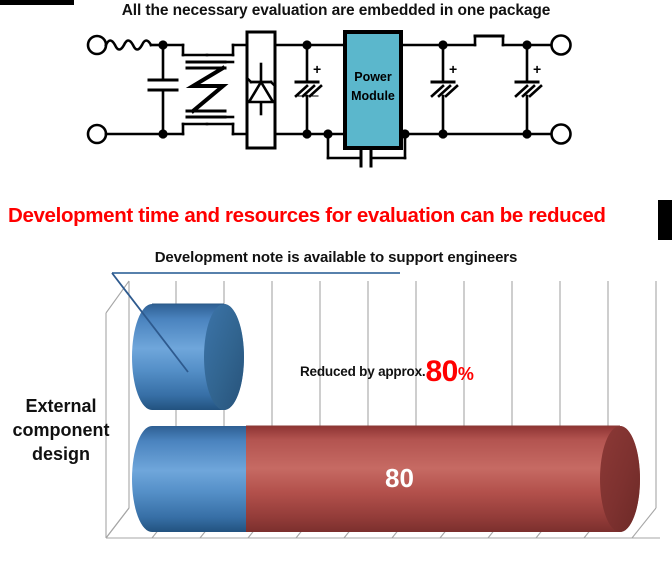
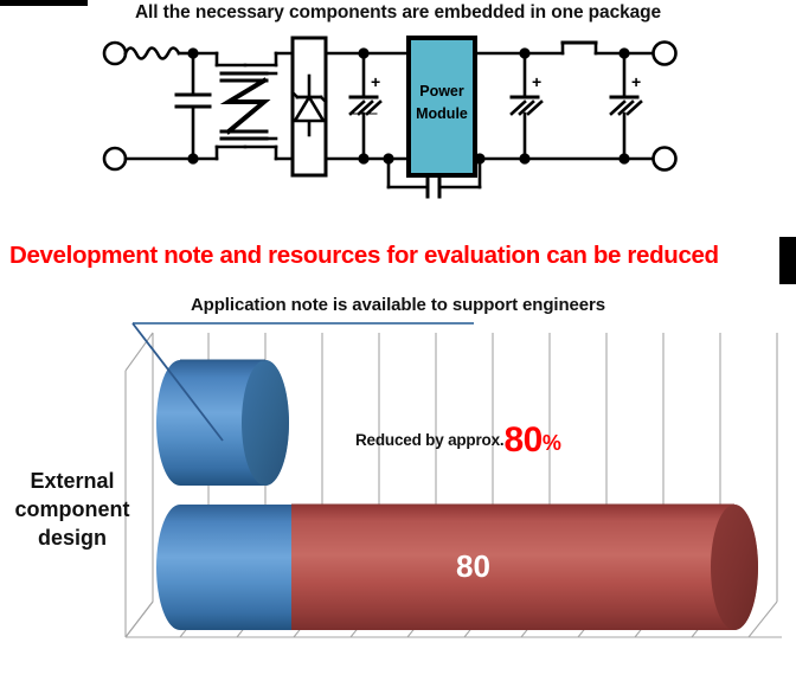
- All the necessary evaluation are embedded in one package
+ All the necessary components are embedded in one package
  +
  +
  +
  Power
  Module
- Development time and resources for evaluation can be reduced
+ Development note and resources for evaluation can be reduced
- Development note is available to support engineers
+ Application note is available to support engineers
  External component design
  Reduced by approx.80%
  80
